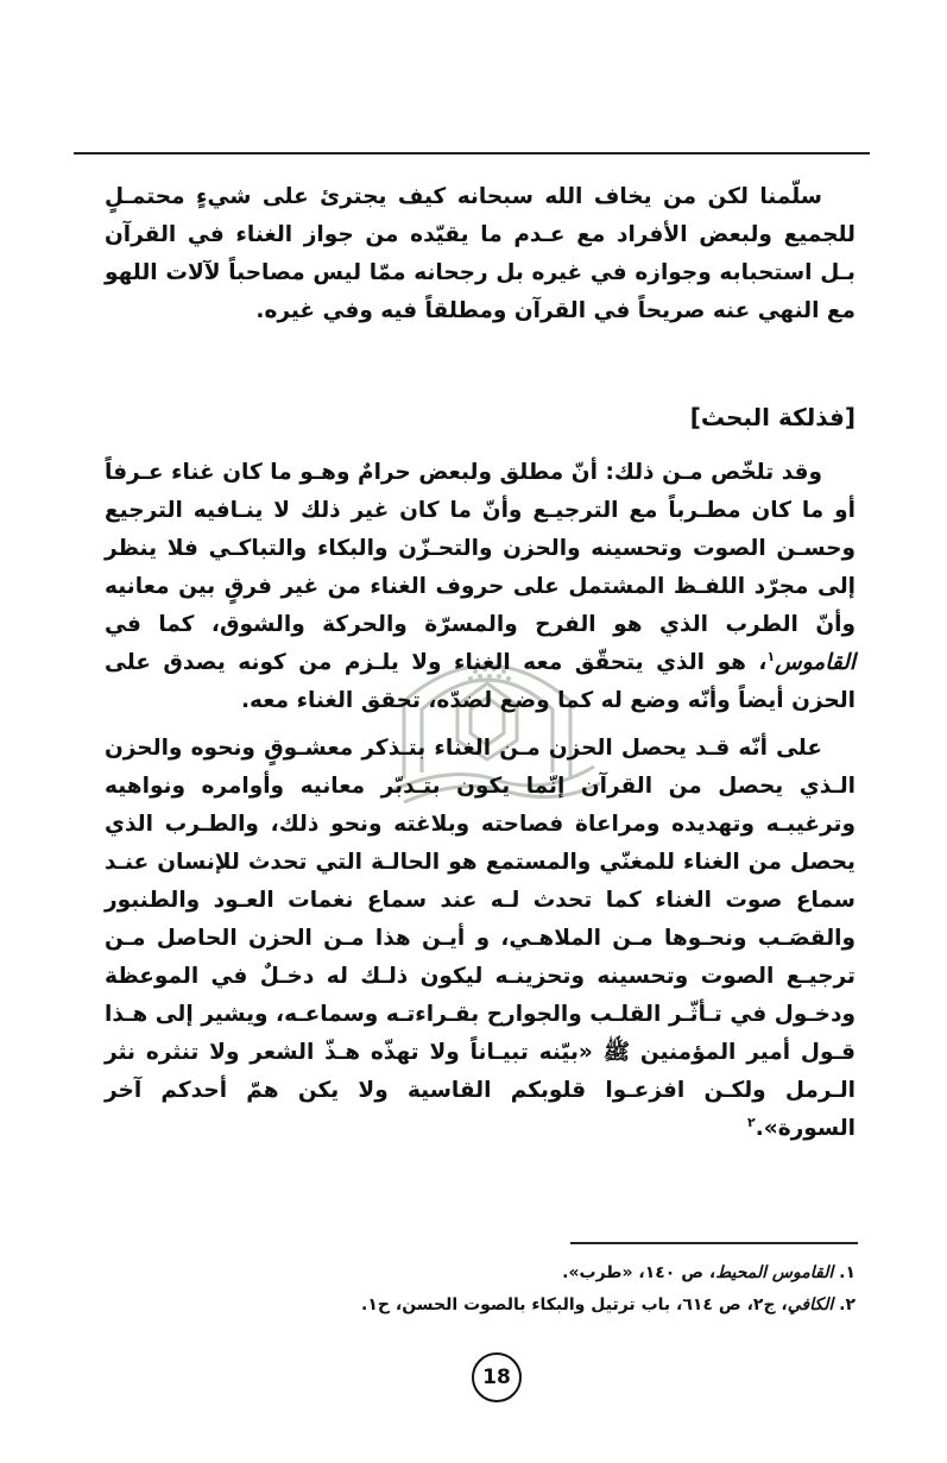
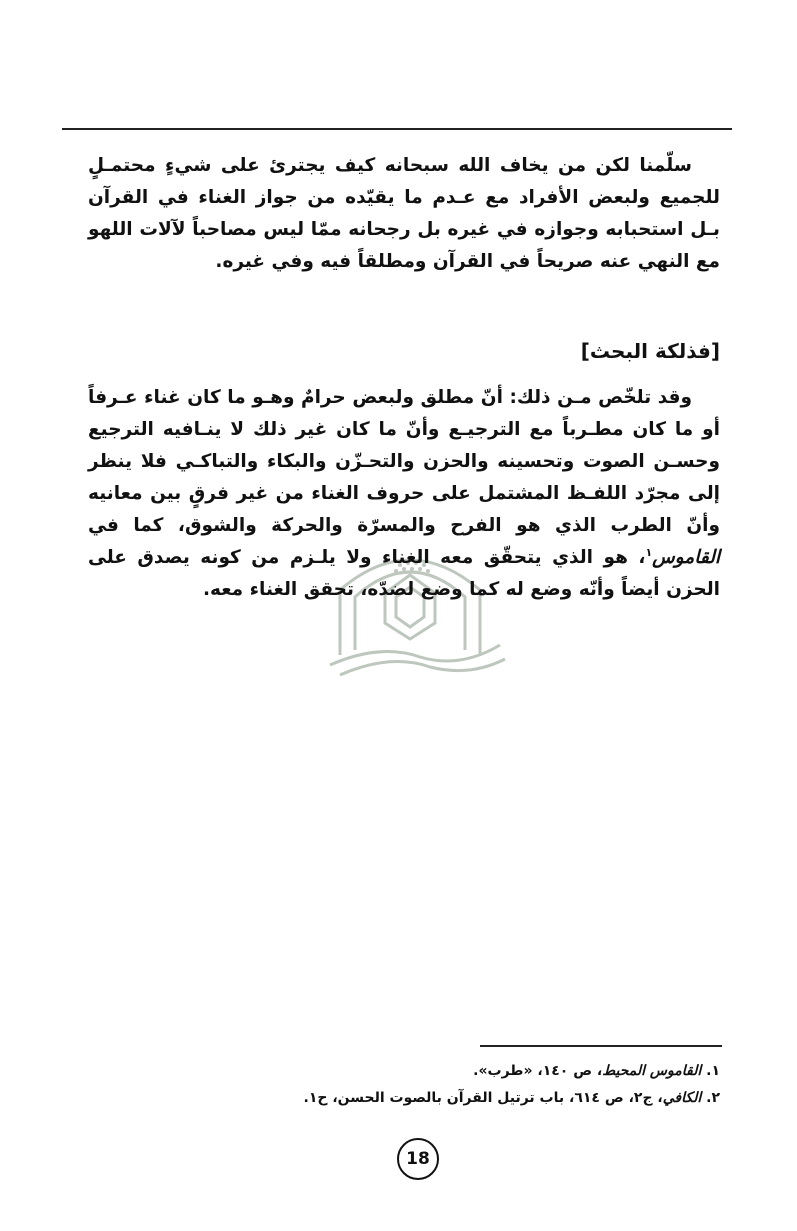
  سلّمنا لكن من يخاف الله سبحانه كيف يجترئ على شيءٍ محتمـلٍ للجميع ولبعض الأفراد مع عـدم ما يقيّده من جواز الغناء في القرآن بـل استحبابه وجوازه في غيره بل رجحانه ممّا ليس مصاحباً لآلات اللهو مع النهي عنه صريحاً في القرآن ومطلقاً فيه وفي غيره.
  [فذلكة البحث]
  وقد تلخّص مـن ذلك: أنّ مطلق ولبعض حرامٌ وهـو ما كان غناء عـرفاً أو ما كان مطـرباً مع الترجيـع وأنّ ما كان غير ذلك لا ينـافيه الترجيع وحسـن الصوت وتحسينه والحزن والتحـزّن والبكاء والتباكـي فلا ينظر إلى مجرّد اللفـظ المشتمل على حروف الغناء من غير فرقٍ بين معانيه وأنّ الطرب الذي هو الفرح والمسرّة والحركة والشوق، كما في القاموس١، هو الذي يتحقّق معه الغناء ولا يلـزم من كونه يصدق على الحزن أيضاً وأنّه وضع له كما وضع لضدّه، تحقق الغناء معه.
- على أنّه قـد يحصل الحزن مـن الغناء بتـذكر معشـوقٍ ونحوه والحزن الـذي يحصل من القرآن إنّما يكون بتـدبّر معانيه وأوامره ونواهيه وترغيبـه وتهديده ومراعاة فصاحته وبلاغته ونحو ذلك، والطـرب الذي يحصل من الغناء للمغنّي والمستمع هو الحالـة التي تحدث للإنسان عنـد سماع صوت الغناء كما تحدث لـه عند سماع نغمات العـود والطنبور والقصَـب ونحـوها مـن الملاهـي، و أيـن هذا مـن الحزن الحاصل مـن ترجيـع الصوت وتحسينه وتحزينـه ليكون ذلـك له دخـلٌ في الموعظة ودخـول في تـأثّـر القلـب والجوارح بقـراءتـه وسماعـه، ويشير إلى هـذا قـول أمير المؤمنين ﷺ «بيّنه تبيـاناً ولا تهذّه هـذّ الشعر ولا تنثره نثر الـرمل ولكـن افزعـوا قلوبكم القاسية ولا يكن همّ أحدكم آخر السورة».٢
  ١. القاموس المحيط، ص ١٤٠، «طرب».
- ٢. الكافي، ج٢، ص ٦١٤، باب ترتيل والبكاء بالصوت الحسن، ح١.
+ ٢. الكافي، ج٢، ص ٦١٤، باب ترتيل القرآن بالصوت الحسن، ح١.
  18
